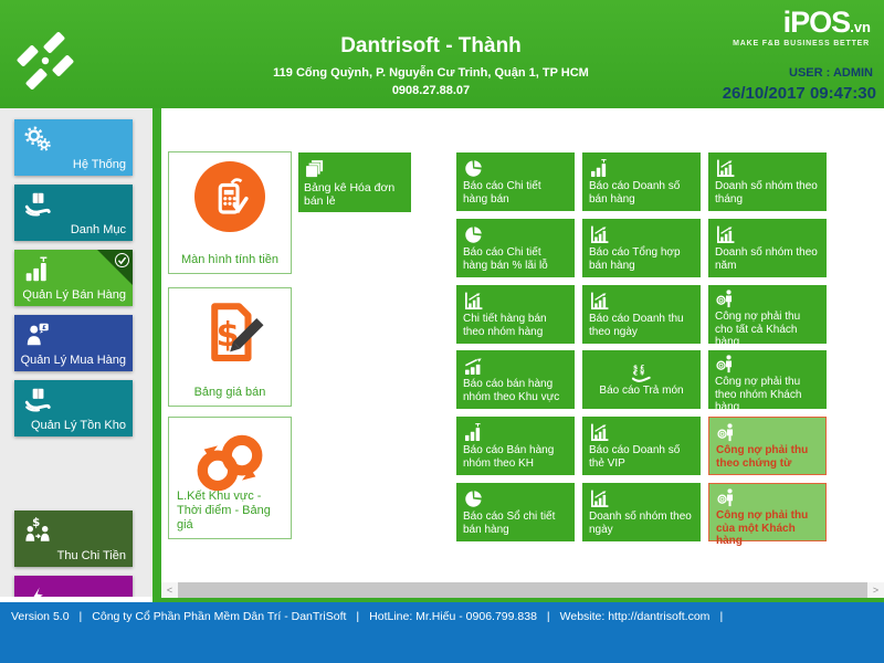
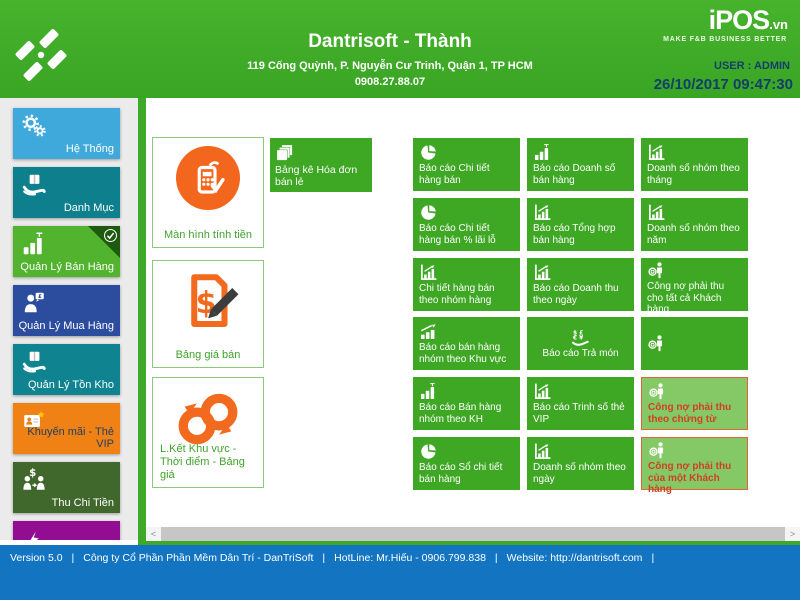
  Dantrisoft - Thành
  119 Cống Quỳnh, P. Nguyễn Cư Trinh, Quận 1, TP HCM
  0908.27.88.07
  iPOS.vn
  USER : ADMIN
  26/10/2017 09:47:30
  Hệ Thống
  Danh Mục
  Quản Lý Bán Hàng
  Quản Lý Mua Hàng
  Quản Lý Tồn Kho
+ Khuyến mãi - Thẻ VIP
  $
  Thu Chi Tiền
  Màn hình tính tiền
  $
  Bảng giá bán
  L.Kết Khu vực - Thời điểm - Bảng giá
  Bảng kê Hóa đơn bán lẻ
  Báo cáo Chi tiết hàng bán
  Báo cáo Doanh số bán hàng
  Doanh số nhóm theo tháng
  Báo cáo Chi tiết hàng bán % lãi lỗ
  Báo cáo Tổng hợp bán hàng
  Doanh số nhóm theo năm
  Chi tiết hàng bán theo nhóm hàng
  Báo cáo Doanh thu theo ngày
  Công nợ phải thu cho tất cả Khách hàng
  Báo cáo bán hàng nhóm theo Khu vực
  Báo cáo Trả món
- Công nợ phải thu theo nhóm Khách hàng
  Báo cáo Bán hàng nhóm theo KH
- Báo cáo Doanh số thẻ VIP
+ Báo cáo Trinh số thẻ VIP
  Công nợ phải thu theo chứng từ
  Báo cáo Sổ chi tiết bán hàng
  Doanh số nhóm theo ngày
  Công nợ phải thu của một Khách hàng
  <
  >
  Version 5.0 | Công ty Cổ Phần Phần Mềm Dân Trí - DanTriSoft | HotLine: Mr.Hiếu - 0906.799.838 | Website: http://dantrisoft.com |
